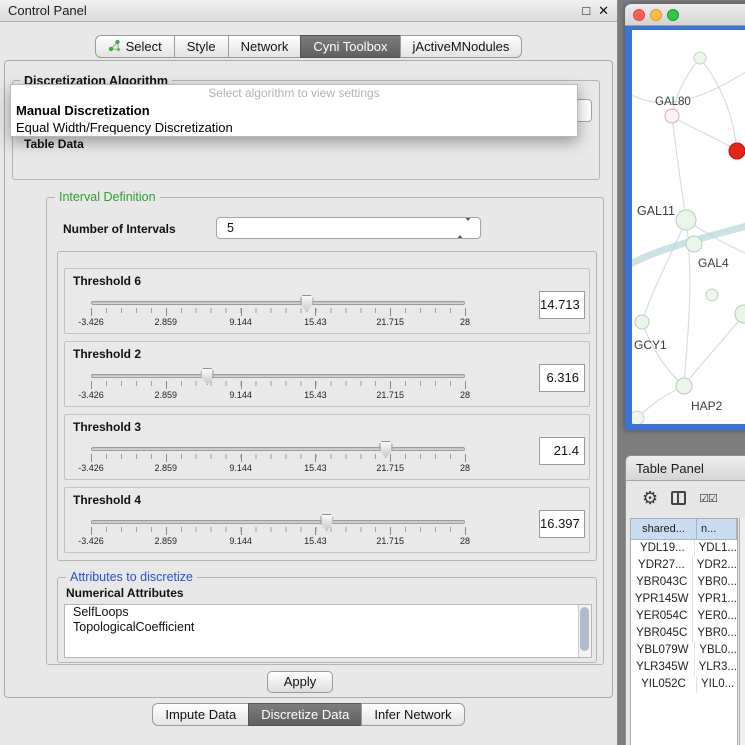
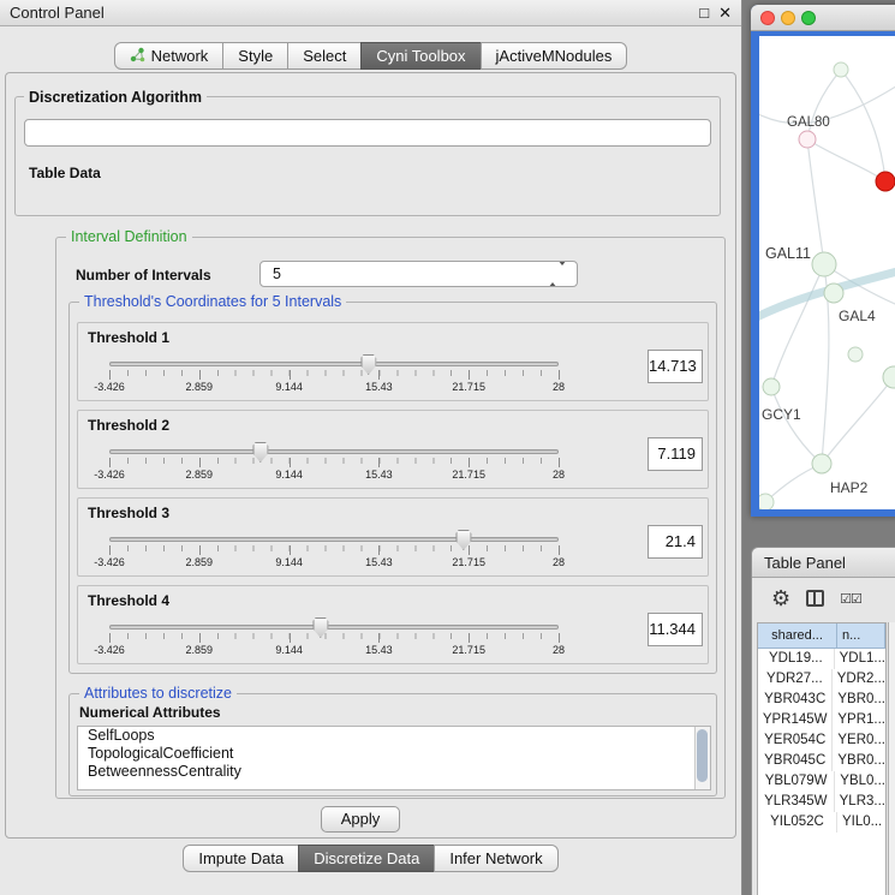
  Control Panel
  □
  ✕
- Select
+ Network
  Style
- Network
+ Select
  Cyni Toolbox
  jActiveMNodules
  Discretization Algorithm
  Table Data
  Interval Definition
  Number of Intervals
  5
+ Threshold's Coordinates for 5 Intervals
- Threshold 6
+ Threshold 1
  -3.426
  2.859
  9.144
  15.43
  21.715
  28
  14.713
  Threshold 2
  -3.426
  2.859
  9.144
  15.43
  21.715
  28
- 6.316
+ 7.119
  Threshold 3
  -3.426
  2.859
  9.144
  15.43
  21.715
  28
  21.4
  Threshold 4
  -3.426
  2.859
  9.144
  15.43
  21.715
  28
- 16.397
+ 11.344
  Attributes to discretize
  Numerical Attributes
  SelfLoops
  TopologicalCoefficient
+ BetweennessCentrality
  Apply
  Impute Data
  Discretize Data
  Infer Network
- Select algorithm to view settings
- Manual Discretization
- Equal Width/Frequency Discretization
  GAL80
  GAL11
  GAL4
  GCY1
  HAP2
  Table Panel
  ⚙
  ☑☑
  shared...
  n...
  YDL19...
  YDL1...
  YDR27...
  YDR2...
  YBR043C
  YBR0...
  YPR145W
  YPR1...
  YER054C
  YER0...
  YBR045C
  YBR0...
  YBL079W
  YBL0...
  YLR345W
  YLR3...
  YIL052C
  YIL0...
